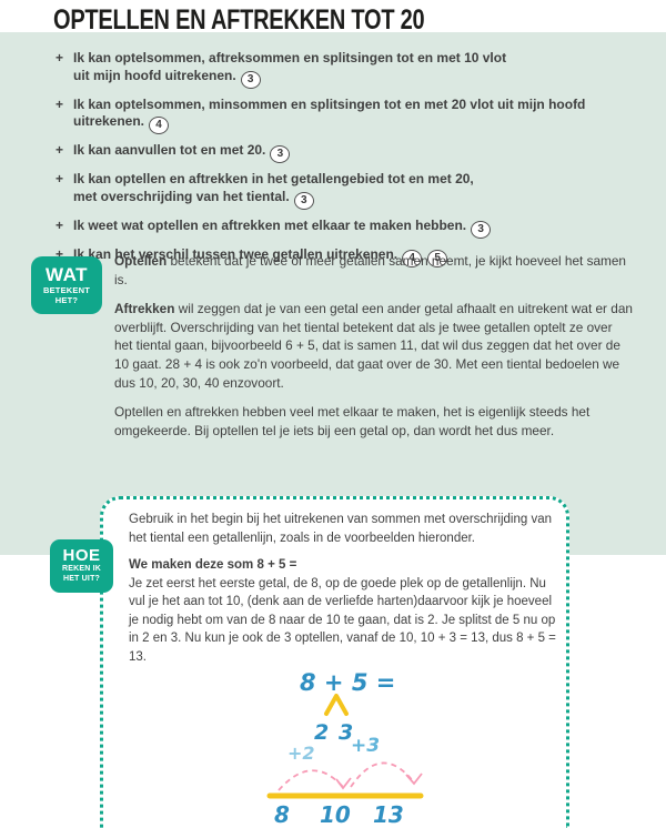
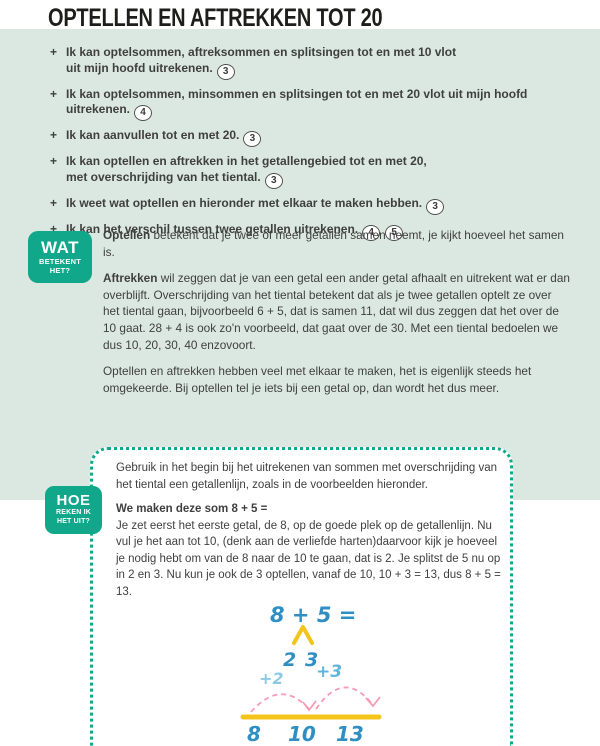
  OPTELLEN EN AFTREKKEN TOT 20
  +
  Ik kan optelsommen, aftreksommen en splitsingen tot en met 10 vlot
  uit mijn hoofd uitrekenen. 3
  +
  Ik kan optelsommen, minsommen en splitsingen tot en met 20 vlot uit mijn hoofd
  uitrekenen. 4
  +
  Ik kan aanvullen tot en met 20. 3
  +
  Ik kan optellen en aftrekken in het getallengebied tot en met 20,
  met overschrijding van het tiental. 3
  +
- Ik weet wat optellen en aftrekken met elkaar te maken hebben. 3
+ Ik weet wat optellen en hieronder met elkaar te maken hebben. 3
  +
  Ik kan het verschil tussen twee getallen uitrekenen. 4 5
  WAT
  BETEKENT
  HET?
  Optellen betekent dat je twee of meer getallen samen neemt, je kijkt hoeveel het samen is.
  Aftrekken wil zeggen dat je van een getal een ander getal afhaalt en uitrekent wat er dan overblijft. Overschrijding van het tiental betekent dat als je twee getallen optelt ze over het tiental gaan, bijvoorbeeld 6 + 5, dat is samen 11, dat wil dus zeggen dat het over de 10 gaat. 28 + 4 is ook zo'n voorbeeld, dat gaat over de 30. Met een tiental bedoelen we dus 10, 20, 30, 40 enzovoort.
  Optellen en aftrekken hebben veel met elkaar te maken, het is eigenlijk steeds het omgekeerde. Bij optellen tel je iets bij een getal op, dan wordt het dus meer.
  HOE
  Gebruik in het begin bij het uitrekenen van sommen met overschrijding van het tiental een getallenlijn, zoals in de voorbeelden hieronder.
  We maken deze som 8 + 5 =
  Je zet eerst het eerste getal, de 8, op de goede plek op de getallenlijn. Nu vul je het aan tot 10, (denk aan de verliefde harten)daarvoor kijk je hoeveel je nodig hebt om van de 8 naar de 10 te gaan, dat is 2. Je splitst de 5 nu op in 2 en 3. Nu kun je ook de 3 optellen, vanaf de 10, 10 + 3 = 13, dus 8 + 5 = 13.
  8 + 5 =
  2
  3
  +2
  +3
  8
  10
  13
